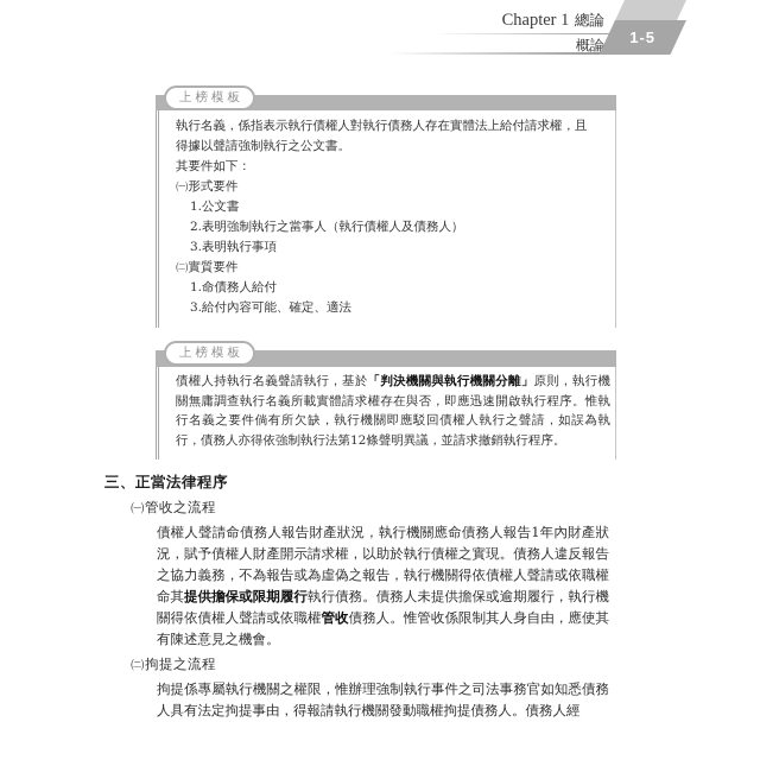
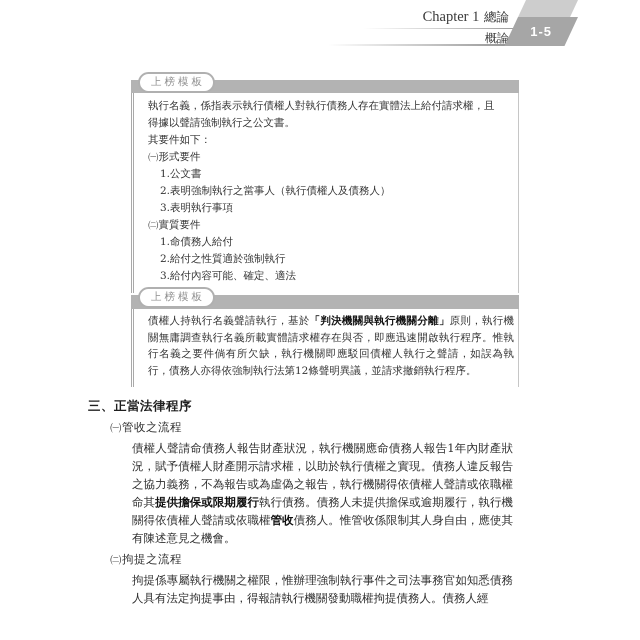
  Chapter 1 總論
  概論
  上榜模板
  執行名義，係指表示執行債權人對執行債務人存在實體法上給付請求權，且
  得據以聲請強制執行之公文書。
  其要件如下：
  ㈠形式要件
  1.公文書
  2.表明強制執行之當事人（執行債權人及債務人）
  3.表明執行事項
  ㈡實質要件
  1.命債務人給付
+ 2.給付之性質適於強制執行
  3.給付內容可能、確定、適法
  上榜模板
  債權人持執行名義聲請執行，基於「判決機關與執行機關分離」原則，執行機關無庸調查執行名義所載實體請求權存在與否，即應迅速開啟執行程序。惟執行名義之要件倘有所欠缺，執行機關即應駁回債權人執行之聲請，如誤為執行，債務人亦得依強制執行法第12條聲明異議，並請求撤銷執行程序。
  三、正當法律程序
  ㈠管收之流程
  債權人聲請命債務人報告財產狀況，執行機關應命債務人報告1年內財產狀況，賦予債權人財產開示請求權，以助於執行債權之實現。債務人違反報告之協力義務，不為報告或為虛偽之報告，執行機關得依債權人聲請或依職權命其提供擔保或限期履行執行債務。債務人未提供擔保或逾期履行，執行機關得依債權人聲請或依職權管收債務人。惟管收係限制其人身自由，應使其有陳述意見之機會。
  ㈡拘提之流程
  拘提係專屬執行機關之權限，惟辦理強制執行事件之司法事務官如知悉債務人具有法定拘提事由，得報請執行機關發動職權拘提債務人。債務人經
